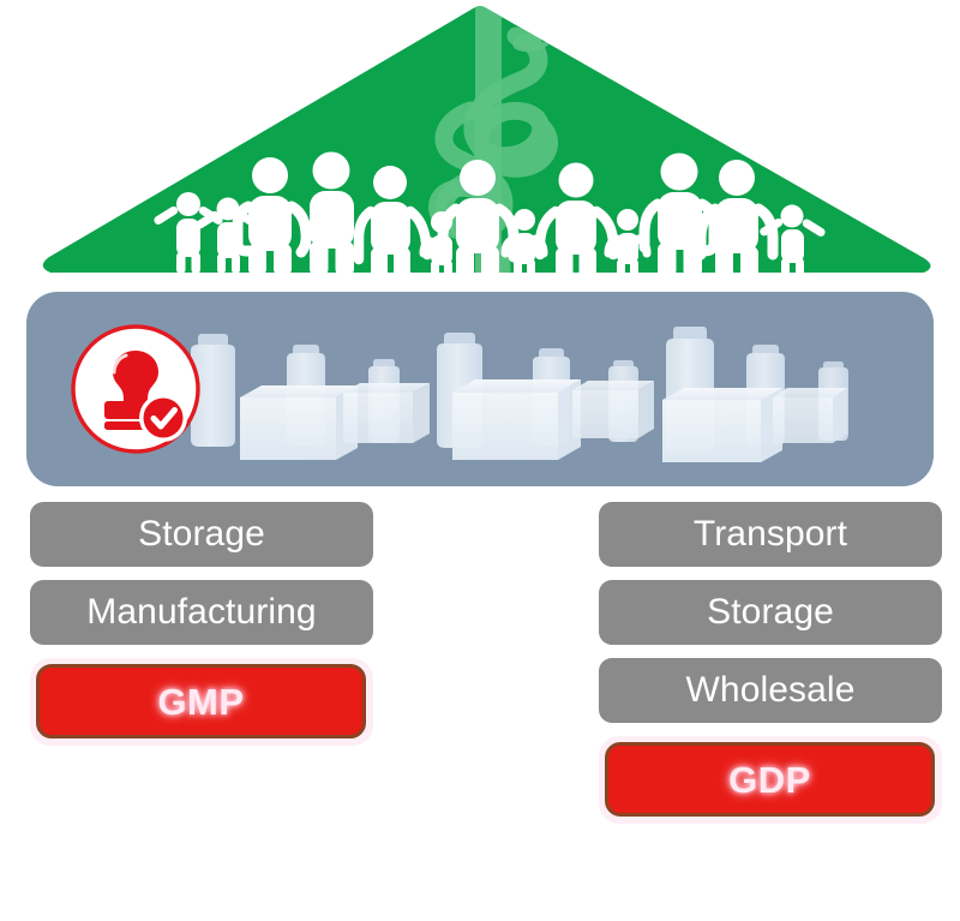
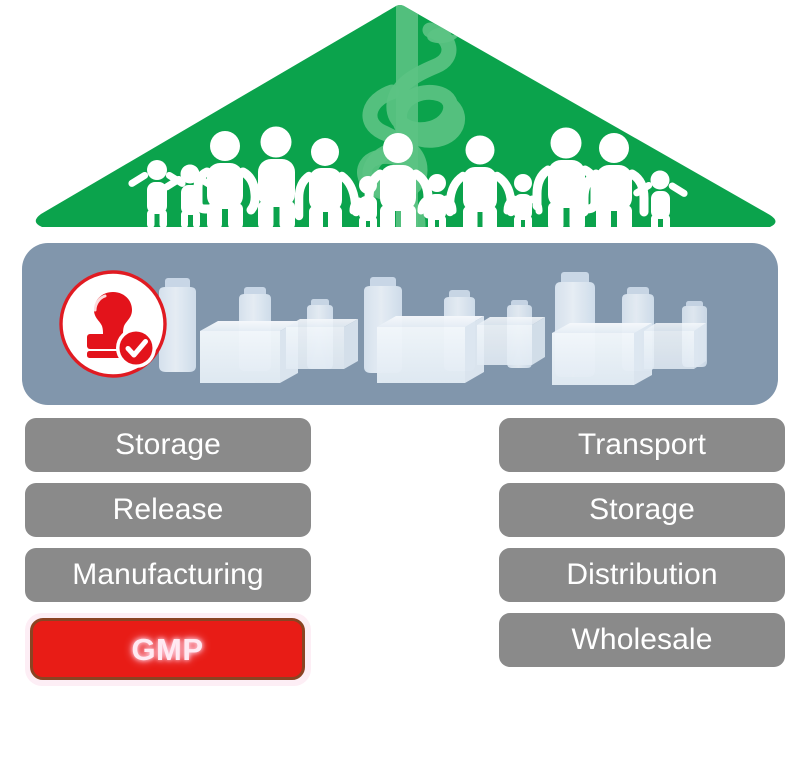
  Storage
+ Release
  Manufacturing
  GMP
  Transport
  Storage
+ Distribution
  Wholesale
- GDP
